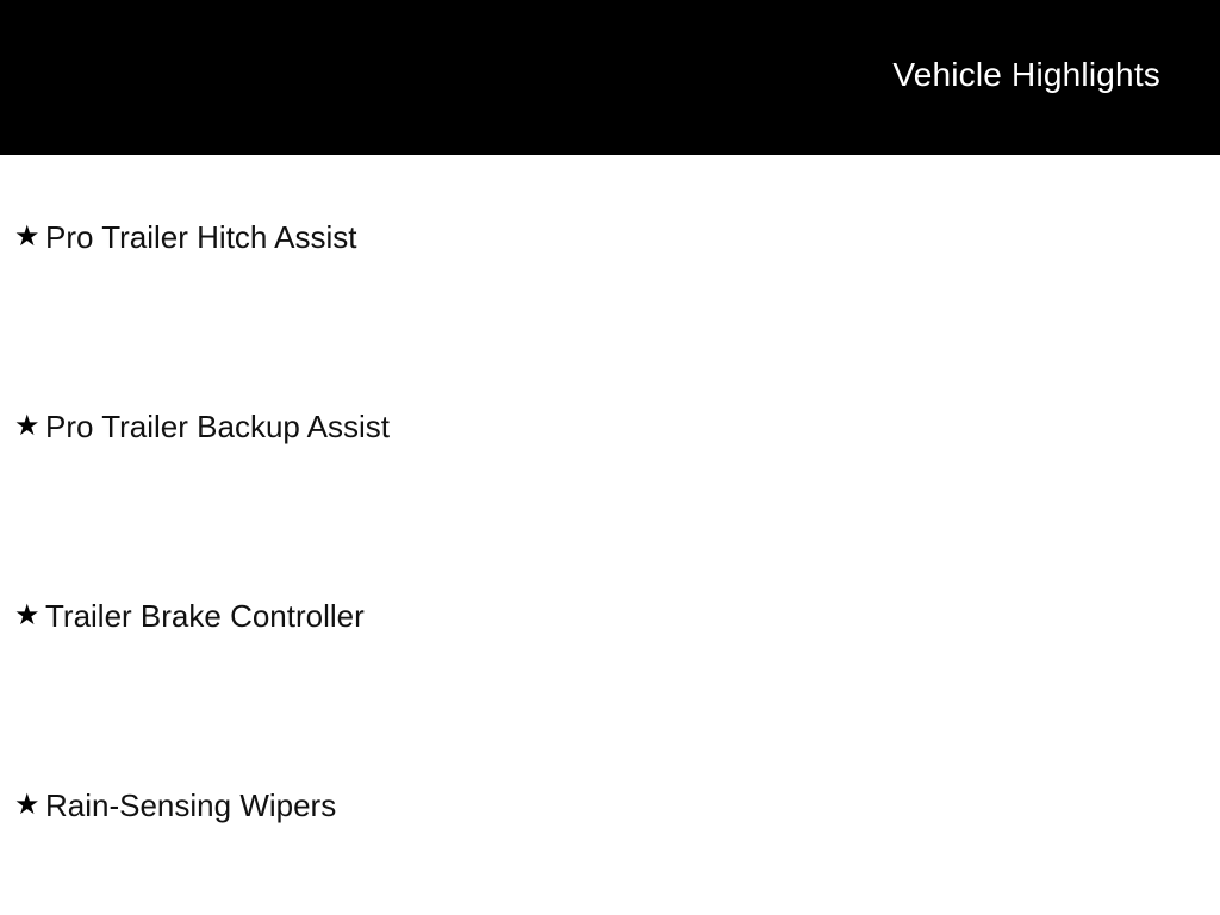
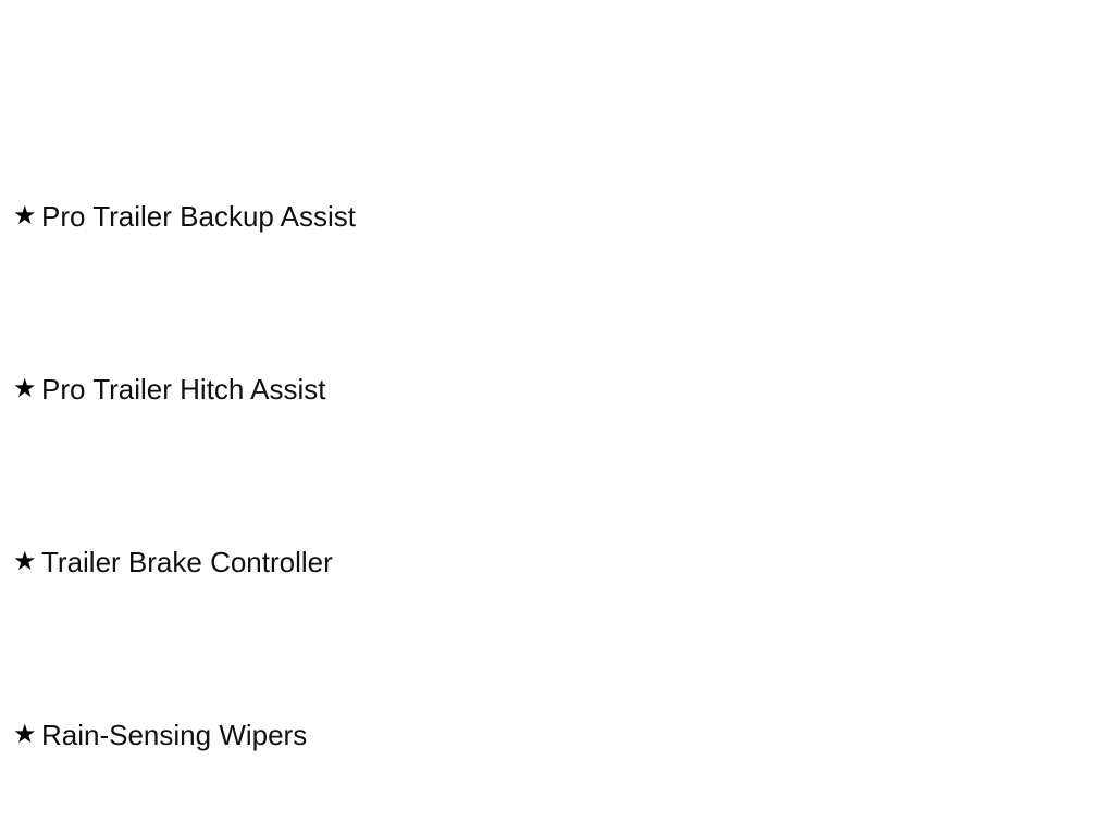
- Vehicle Highlights
  ★
- Pro Trailer Hitch Assist
+ Pro Trailer Backup Assist
  ★
- Pro Trailer Backup Assist
+ Pro Trailer Hitch Assist
  ★
  Trailer Brake Controller
  ★
  Rain-Sensing Wipers
